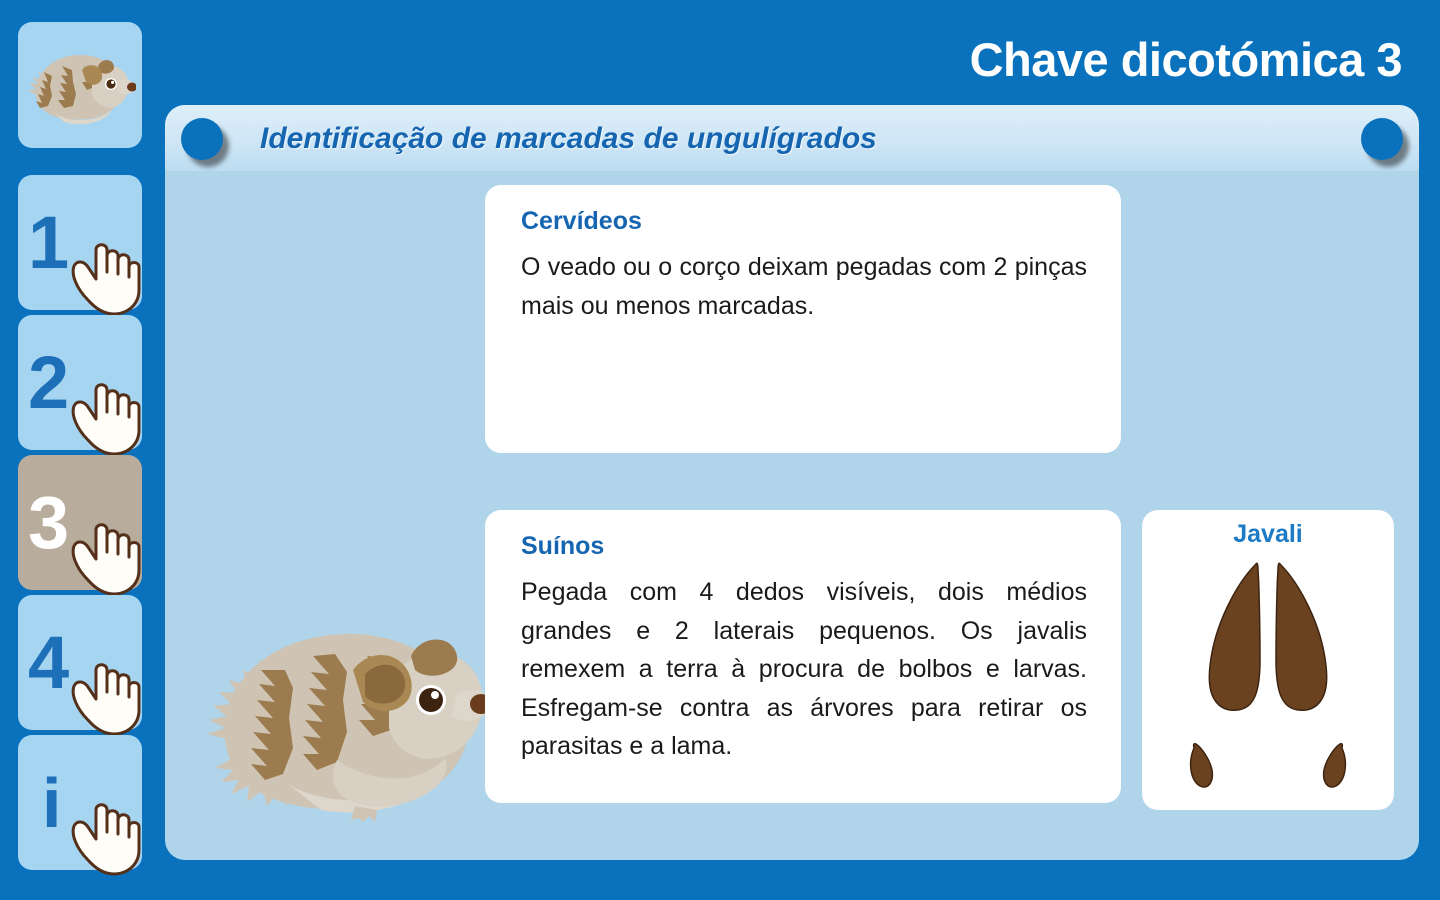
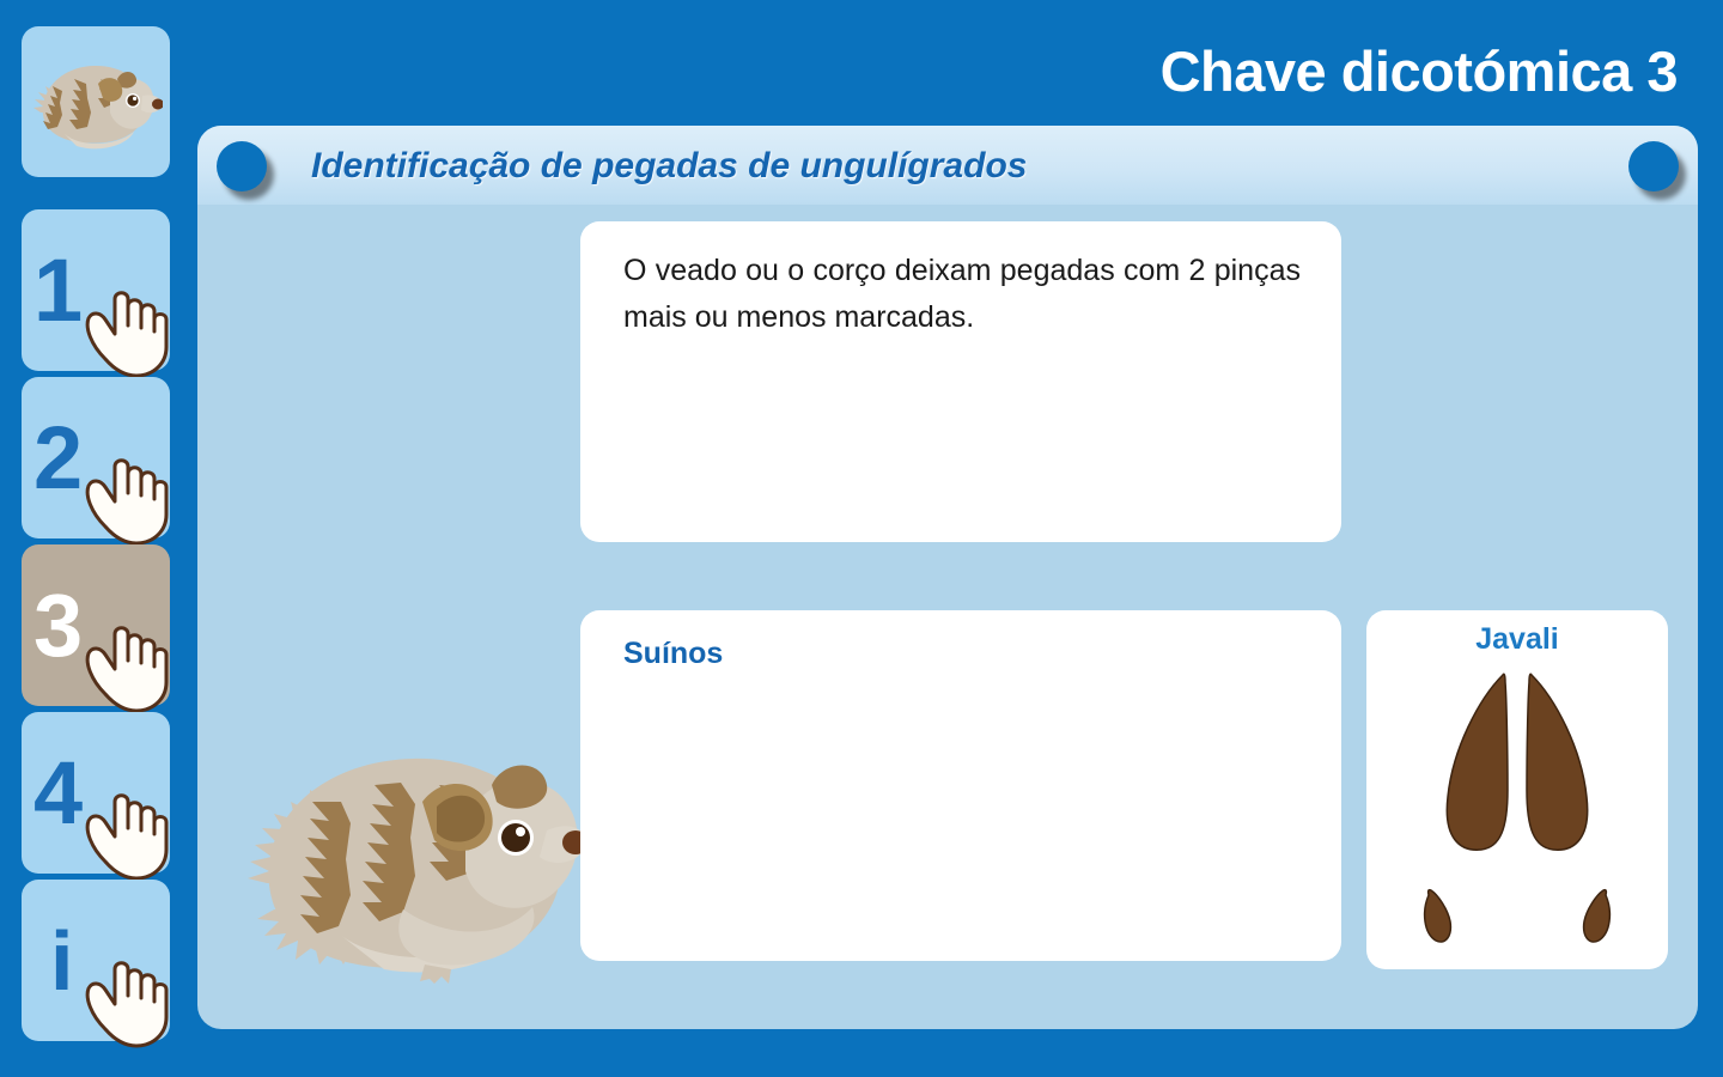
  1
  2
  3
  4
  i
  Chave dicotómica 3
- Identificação de marcadas de ungulígrados
+ Identificação de pegadas de ungulígrados
- Cervídeos
  O veado ou o corço deixam pegadas com 2 pinças mais ou menos marcadas.
  Suínos
- Pegada com 4 dedos visíveis, dois médios grandes e 2 laterais pequenos. Os javalis remexem a terra à procura de bolbos e larvas. Esfregam-se contra as árvores para retirar os parasitas e a lama.
  Javali
